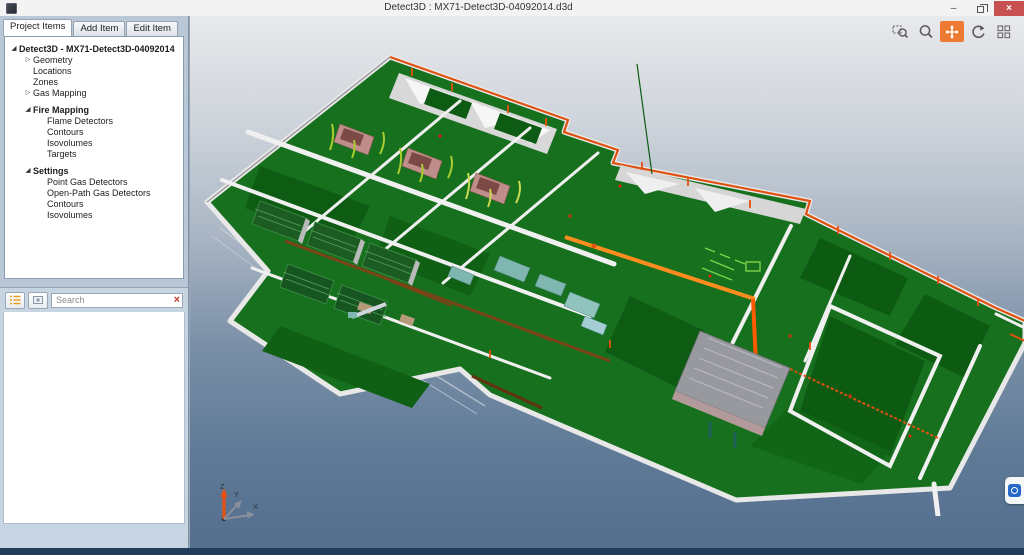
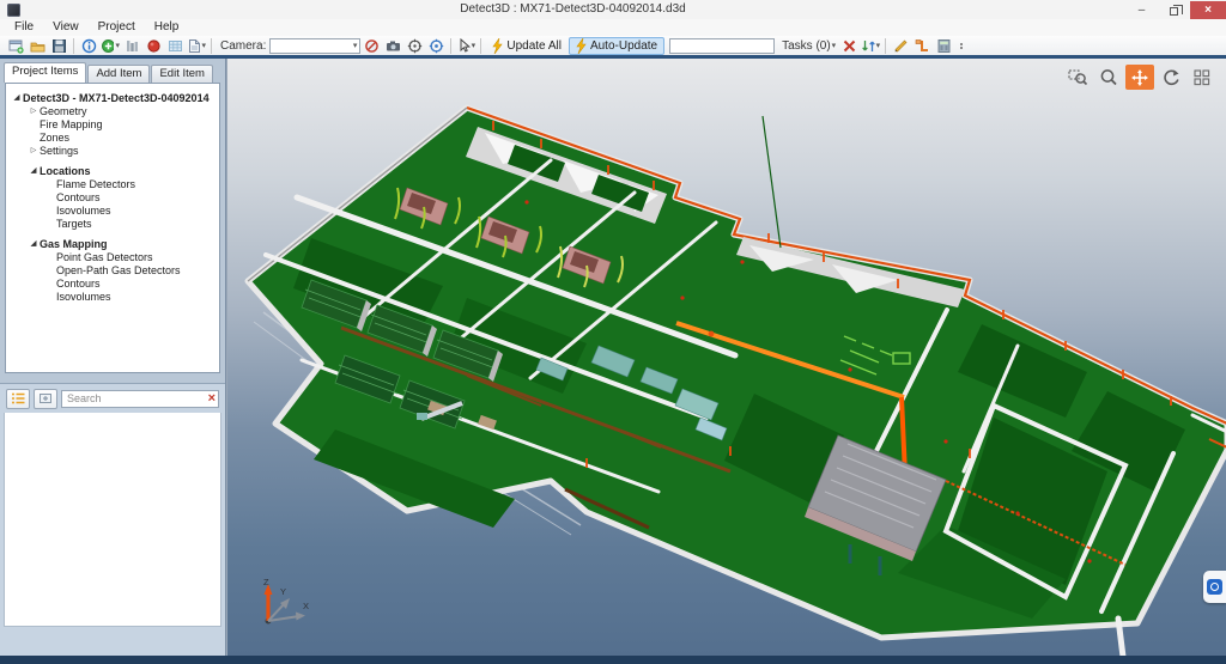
  Detect3D : MX71-Detect3D-04092014.d3d
  –
  ×
+ File
+ View
+ Project
+ Help
+ Camera:
+ Update All
+ Auto-Update
+ Tasks (0)
  Project Items
  Add Item
  Edit Item
  Detect3D - MX71-Detect3D-04092014
  Geometry
- Locations
+ Fire Mapping
  Zones
- Gas Mapping
+ Settings
- Fire Mapping
+ Locations
  Flame Detectors
  Contours
  Isovolumes
  Targets
- Settings
+ Gas Mapping
  Point Gas Detectors
  Open-Path Gas Detectors
  Contours
  Isovolumes
  Search
  ×
  Z
  Y
  X
